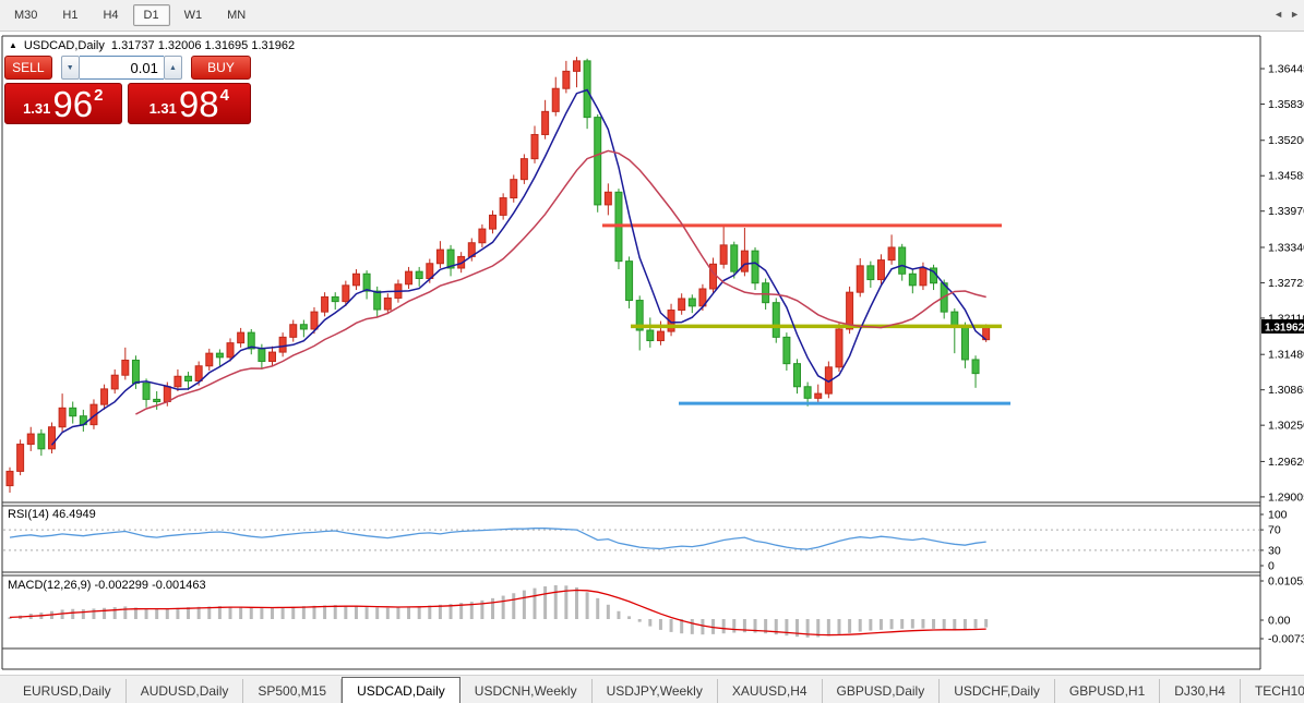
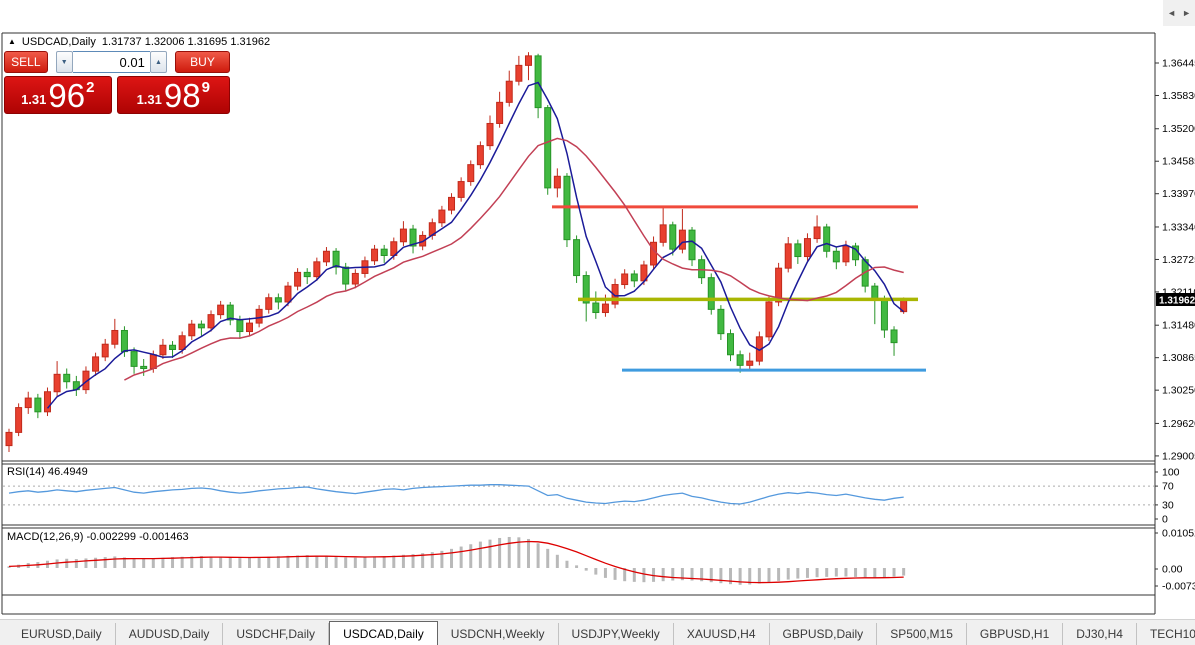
- M30
- H1
- H4
- D1
- W1
- MN
  1.3644
  1.3583
  1.3520
  1.3458
  1.3397
  1.3334
  1.3272
  1.3211
  1.3148
  1.3086
  1.3025
  1.2962
  1.2900
  1.31962
  100
  70
  30
  0
  0.0105
  0.00
  -0.007
  ▲
  USDCAD,Daily
  1.31737 1.32006 1.31695 1.31962
  SELL
  0.01
  BUY
  1.31
  96
  2
  1.31
  98
- 4
+ 9
  RSI(14) 46.4949
  MACD(12,26,9) -0.002299 -0.001463
  EURUSD,Daily
  AUDUSD,Daily
- SP500,M15
+ USDCHF,Daily
  USDCAD,Daily
  USDCNH,Weekly
  USDJPY,Weekly
  XAUUSD,H4
  GBPUSD,Daily
- USDCHF,Daily
+ SP500,M15
  GBPUSD,H1
  DJ30,H4
  ◄
  ►
